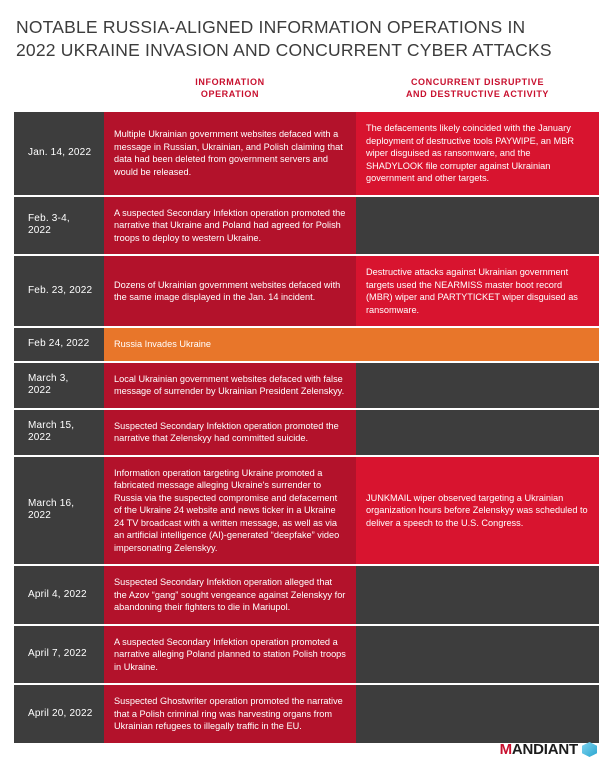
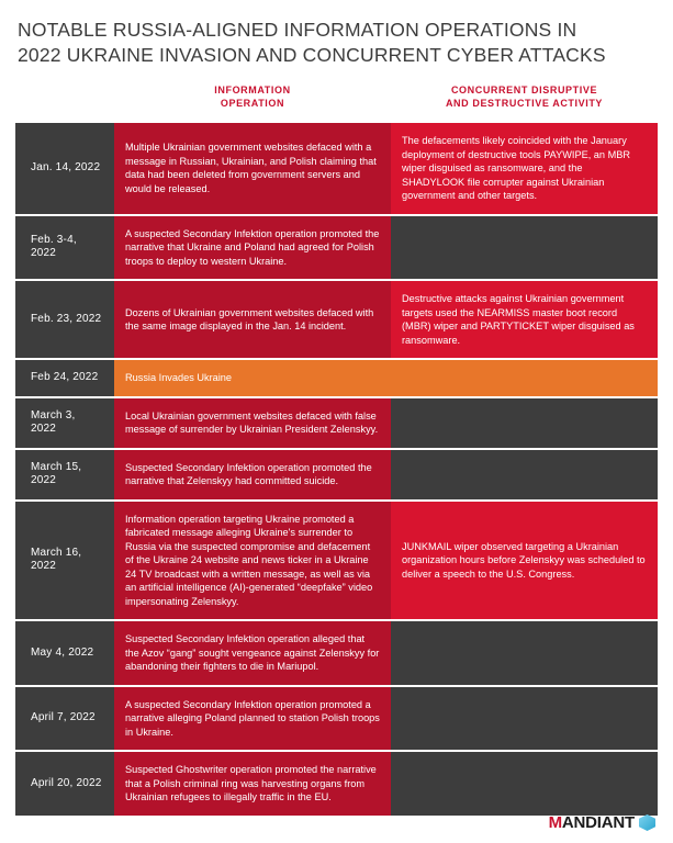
  NOTABLE RUSSIA-ALIGNED INFORMATION OPERATIONS IN
  2022 UKRAINE INVASION AND CONCURRENT CYBER ATTACKS
  	INFORMATION OPERATION	CONCURRENT DISRUPTIVE AND DESTRUCTIVE ACTIVITY
  Jan. 14, 2022	Multiple Ukrainian government websites defaced with a message in Russian, Ukrainian, and Polish claiming that data had been deleted from government servers and would be released.	The defacements likely coincided with the January deployment of destructive tools PAYWIPE, an MBR wiper disguised as ransomware, and the SHADYLOOK file corrupter against Ukrainian government and other targets.
  Feb. 3-4, 2022	A suspected Secondary Infektion operation promoted the narrative that Ukraine and Poland had agreed for Polish troops to deploy to western Ukraine.
  Feb. 23, 2022	Dozens of Ukrainian government websites defaced with the same image displayed in the Jan. 14 incident.	Destructive attacks against Ukrainian government targets used the NEARMISS master boot record (MBR) wiper and PARTYTICKET wiper disguised as ransomware.
  Feb 24, 2022	Russia Invades Ukraine
  March 3, 2022	Local Ukrainian government websites defaced with false message of surrender by Ukrainian President Zelenskyy.
  March 15, 2022	Suspected Secondary Infektion operation promoted the narrative that Zelenskyy had committed suicide.
  March 16, 2022	Information operation targeting Ukraine promoted a fabricated message alleging Ukraine's surrender to Russia via the suspected compromise and defacement of the Ukraine 24 website and news ticker in a Ukraine 24 TV broadcast with a written message, as well as via an artificial intelligence (AI)-generated “deepfake” video impersonating Zelenskyy.	JUNKMAIL wiper observed targeting a Ukrainian organization hours before Zelenskyy was scheduled to deliver a speech to the U.S. Congress.
- April 4, 2022	Suspected Secondary Infektion operation alleged that the Azov “gang” sought vengeance against Zelenskyy for abandoning their fighters to die in Mariupol.
+ May 4, 2022	Suspected Secondary Infektion operation alleged that the Azov “gang” sought vengeance against Zelenskyy for abandoning their fighters to die in Mariupol.
  April 7, 2022	A suspected Secondary Infektion operation promoted a narrative alleging Poland planned to station Polish troops in Ukraine.
  April 20, 2022	Suspected Ghostwriter operation promoted the narrative that a Polish criminal ring was harvesting organs from Ukrainian refugees to illegally traffic in the EU.
  MANDIANT
